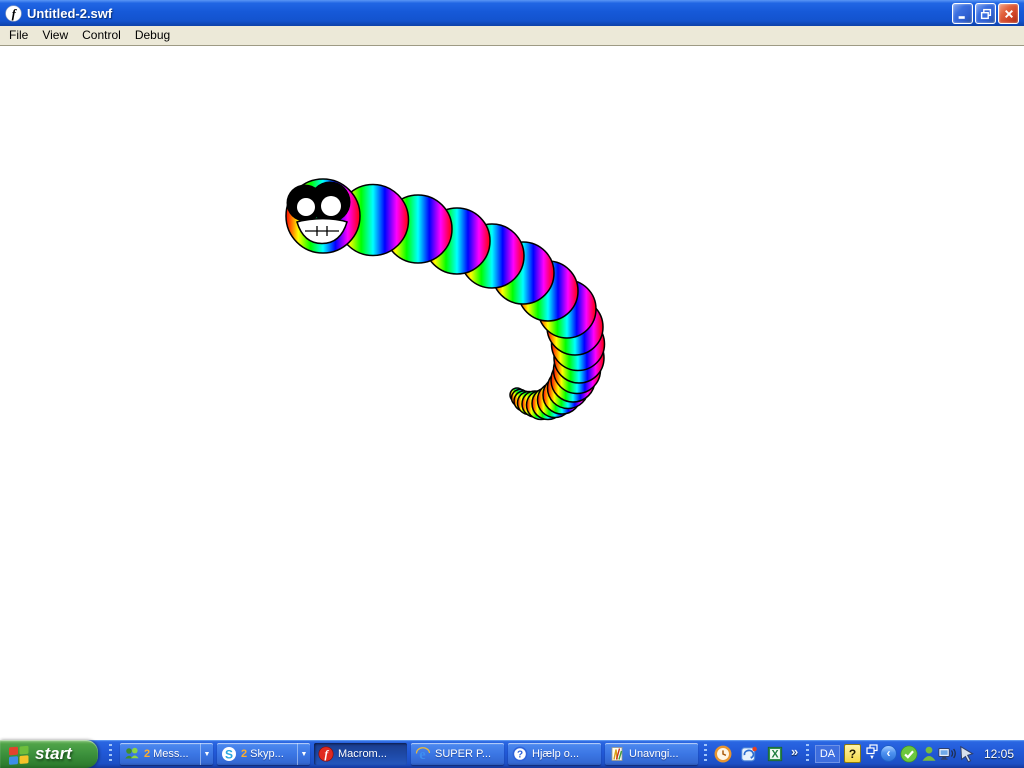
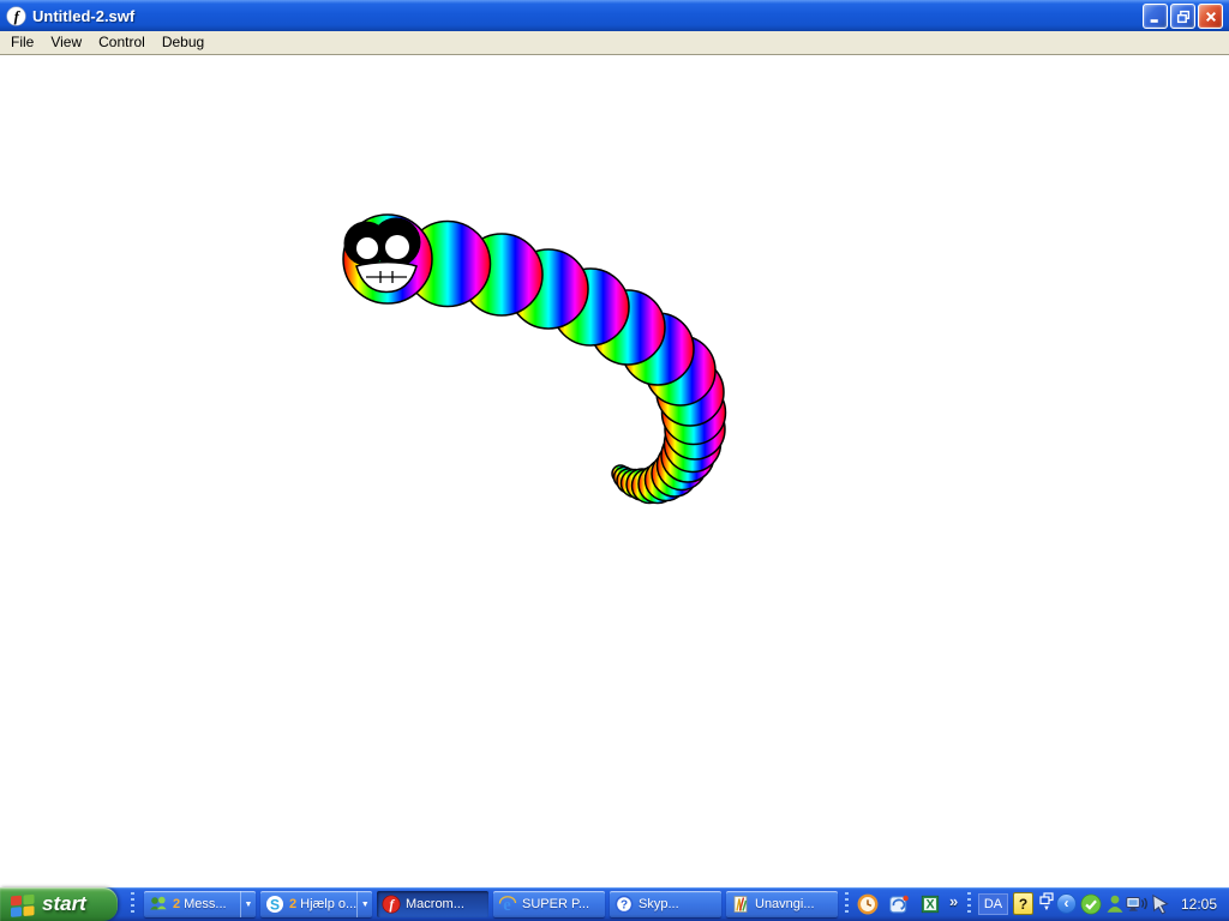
  f
  Untitled-2.swf
  File
  View
  Control
  Debug
  start
  2
  Mess...
  S
  2
- Skyp...
+ Hjælp o...
  f
  Macrom...
  e
  SUPER P...
  ?
- Hjælp o...
+ Skyp...
  Unavngi...
  X
  »
  DA
  ?
  ‹
  12:05
